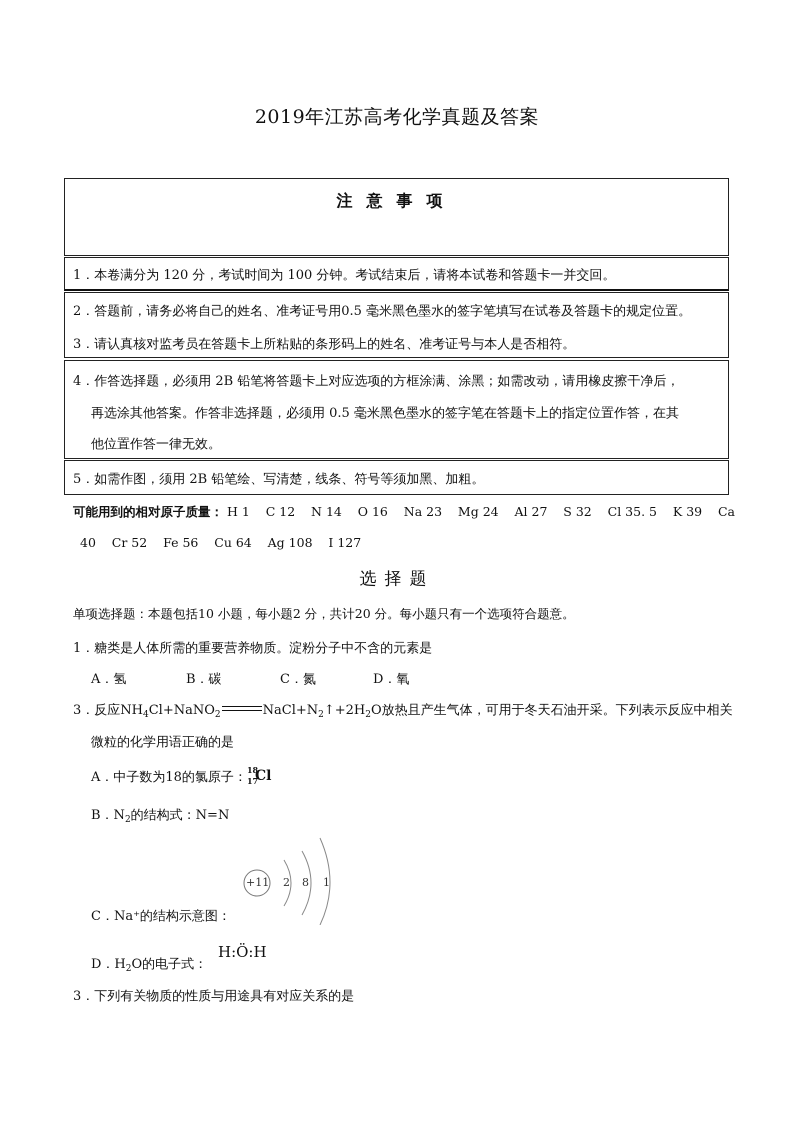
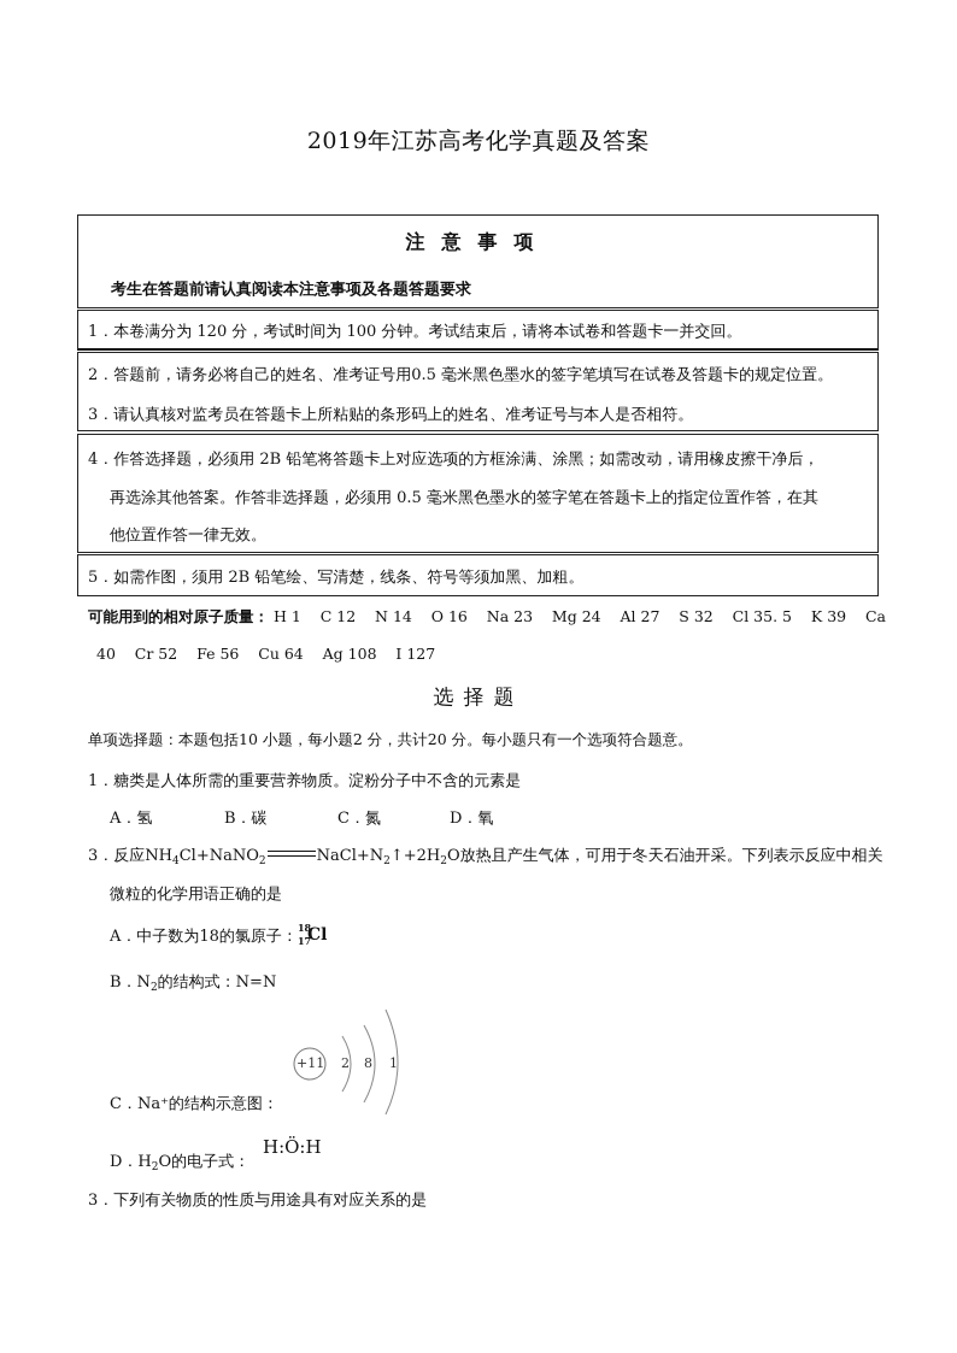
  2019年江苏高考化学真题及答案
  注意事项
+ 考生在答题前请认真阅读本注意事项及各题答题要求
  1．本卷满分为 120 分，考试时间为 100 分钟。考试结束后，请将本试卷和答题卡一并交回。
  2．答题前，请务必将自己的姓名、准考证号用0.5 毫米黑色墨水的签字笔填写在试卷及答题卡的规定位置。
  3．请认真核对监考员在答题卡上所粘贴的条形码上的姓名、准考证号与本人是否相符。
  4．作答选择题，必须用 2B 铅笔将答题卡上对应选项的方框涂满、涂黑；如需改动，请用橡皮擦干净后，
  再选涂其他答案。作答非选择题，必须用 0.5 毫米黑色墨水的签字笔在答题卡上的指定位置作答，在其
  他位置作答一律无效。
  5．如需作图，须用 2B 铅笔绘、写清楚，线条、符号等须加黑、加粗。
  可能用到的相对原子质量： H 1 C 12 N 14 O 16 Na 23 Mg 24 Al 27 S 32 Cl 35. 5 K 39 Ca
  40 Cr 52 Fe 56 Cu 64 Ag 108 I 127
  选择题
  单项选择题：本题包括10 小题，每小题2 分，共计20 分。每小题只有一个选项符合题意。
  1．糖类是人体所需的重要营养物质。淀粉分子中不含的元素是
  A．氢
  B．碳
  C．氮
  D．氧
  3．反应NH4Cl+NaNO2 NaCl+N2↑+2H2O放热且产生气体，可用于冬天石油开采。下列表示反应中相关
  微粒的化学用语正确的是
  A．中子数为18的氯原子：
  18
  17
  Cl
  B．N2的结构式：N=N
  +11
  2
  8
  1
  C．Na⁺的结构示意图：
  D．H2O的电子式：
  H:Ö:H
  3．下列有关物质的性质与用途具有对应关系的是
